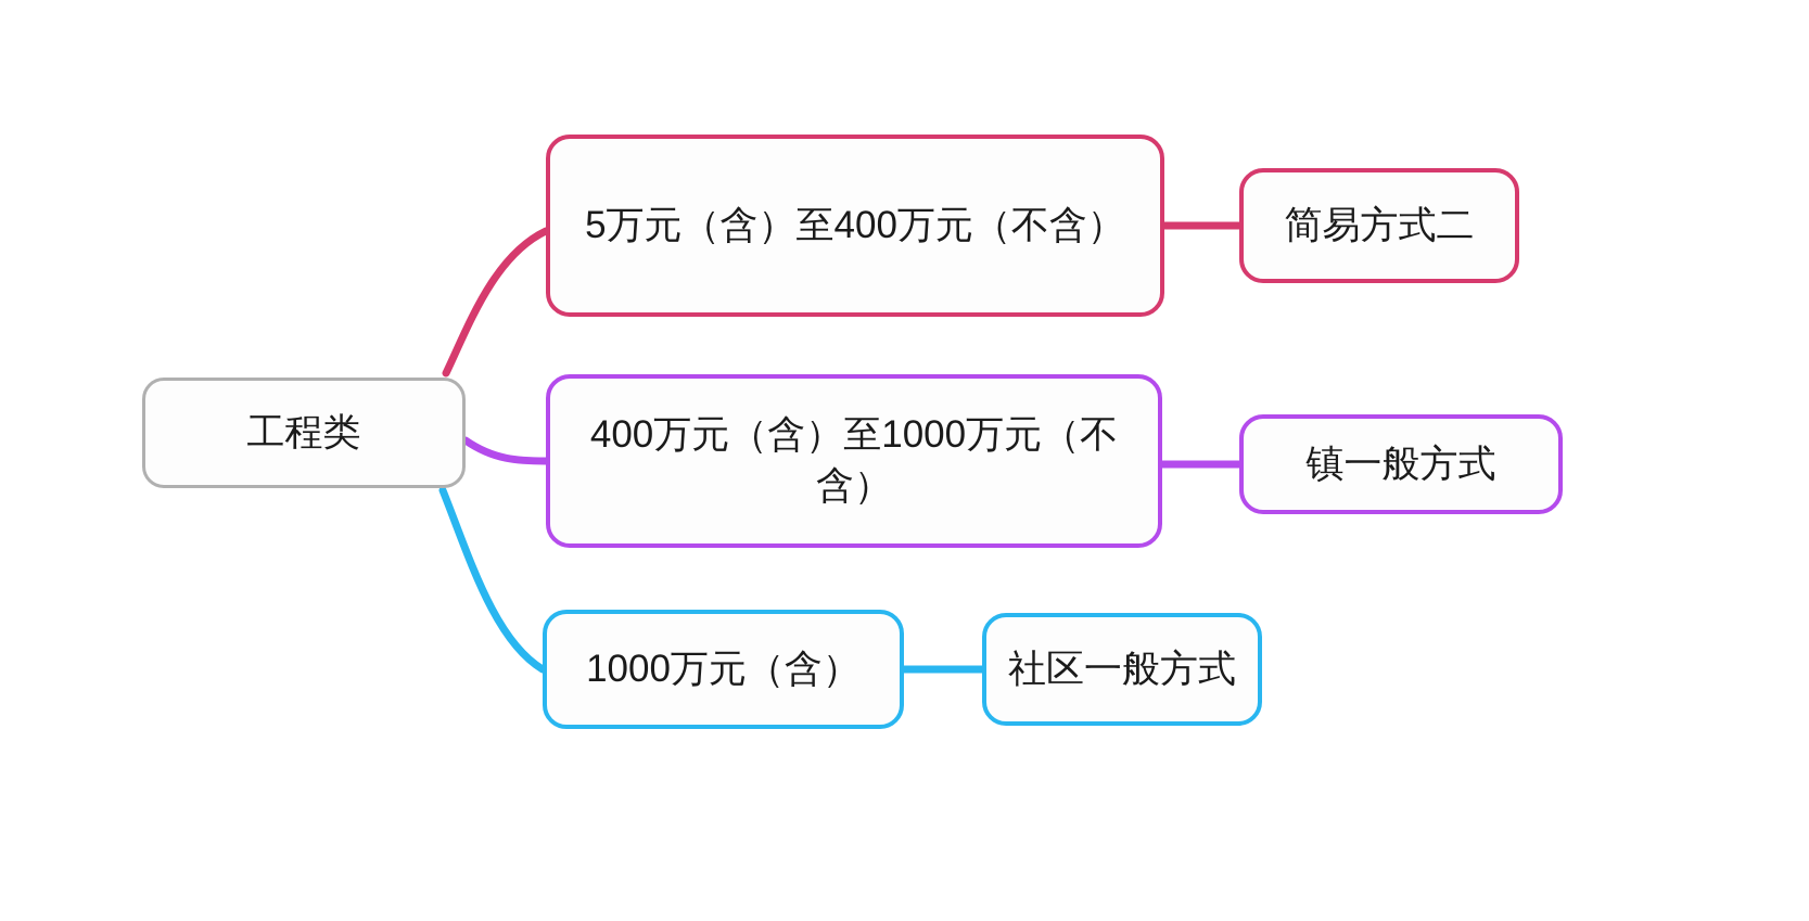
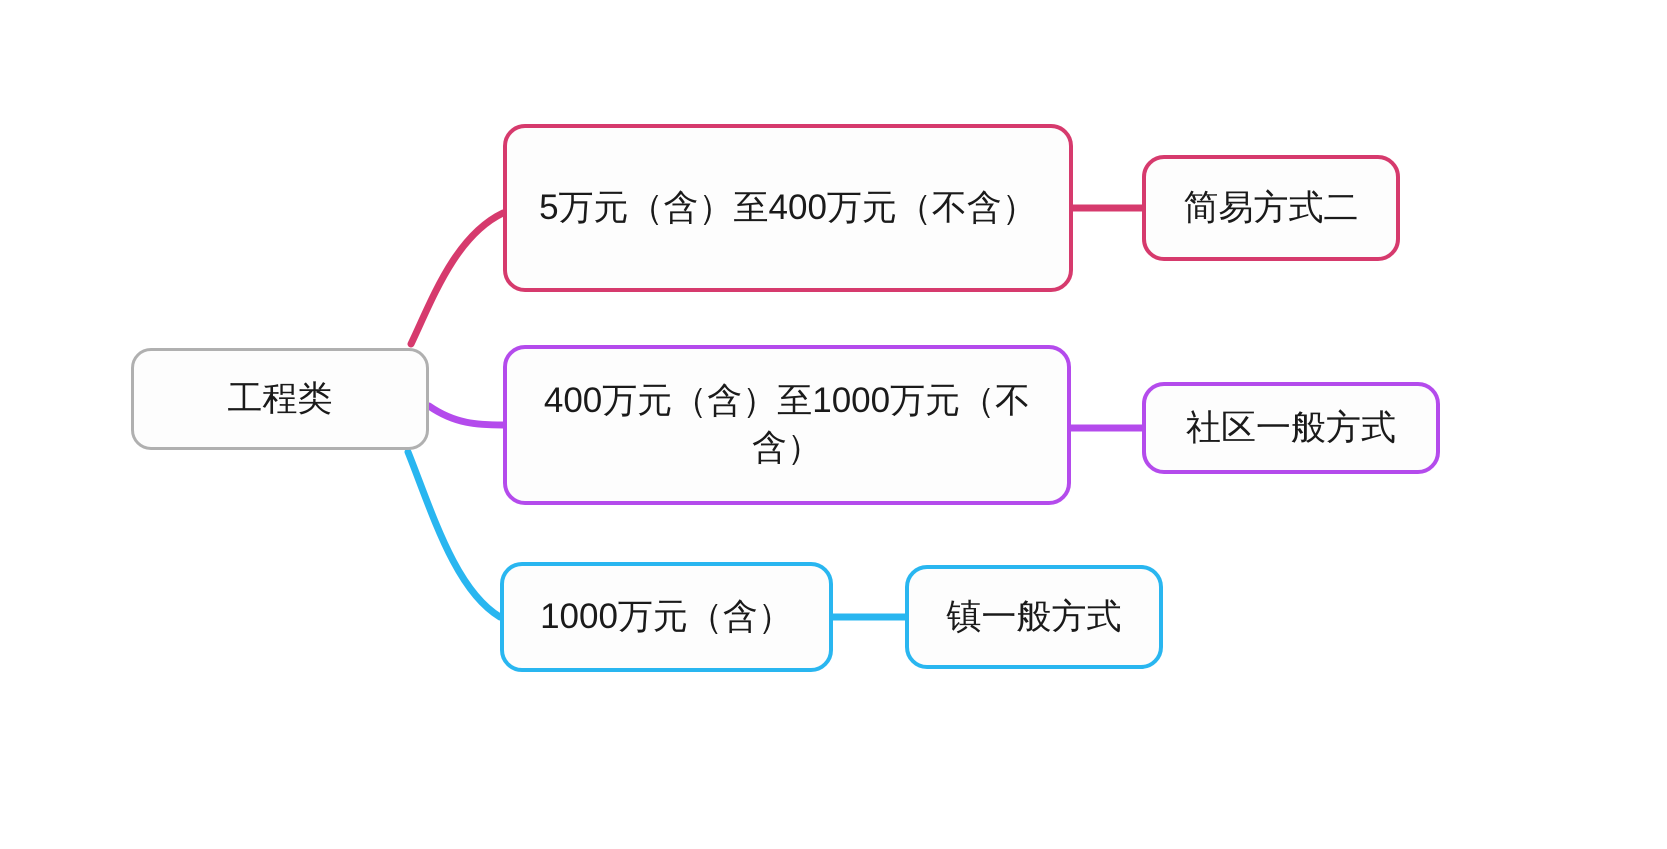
  工程类
  5万元（含）至400万元（不含）
  简易方式二
  400万元（含）至1000万元（不含）
- 镇一般方式
+ 社区一般方式
  1000万元（含）
- 社区一般方式
+ 镇一般方式
